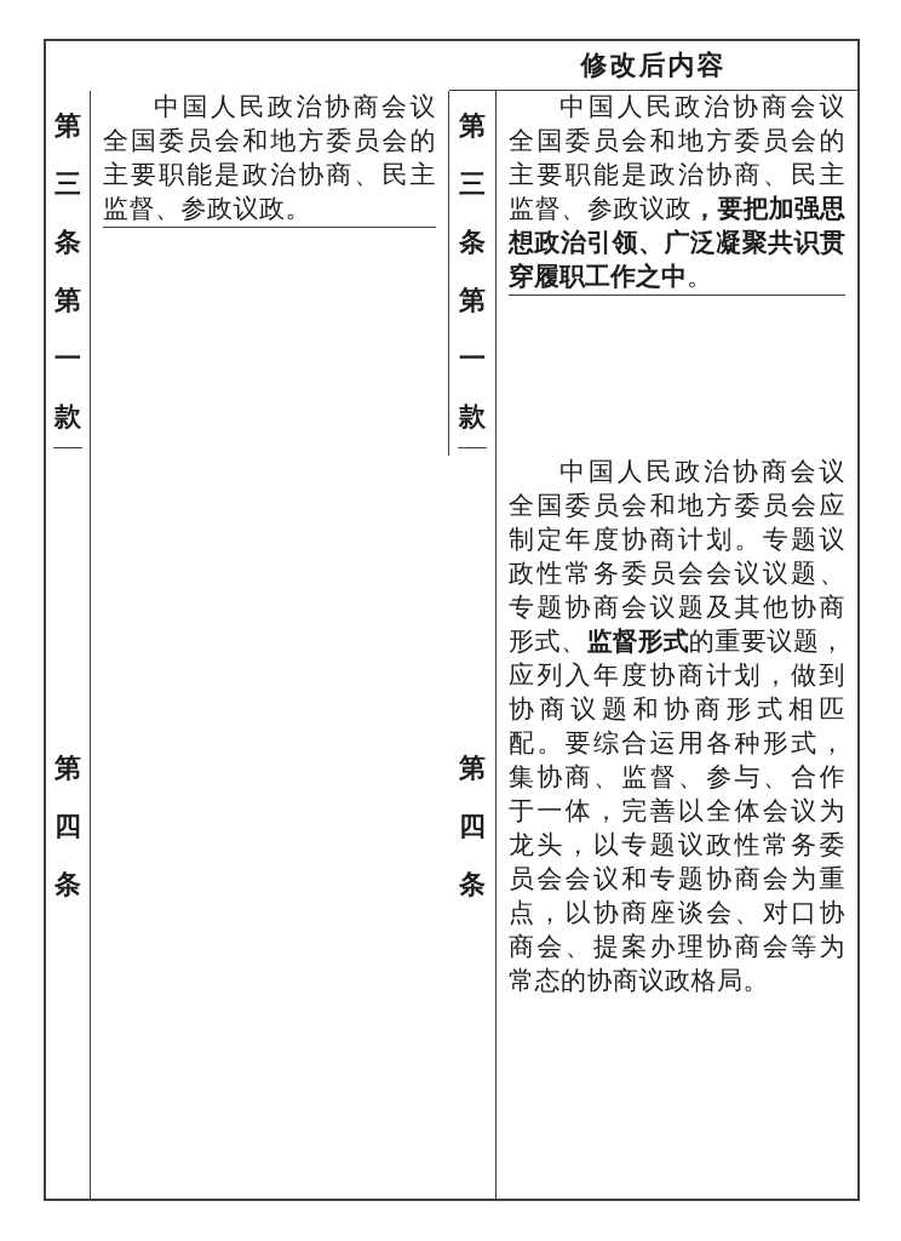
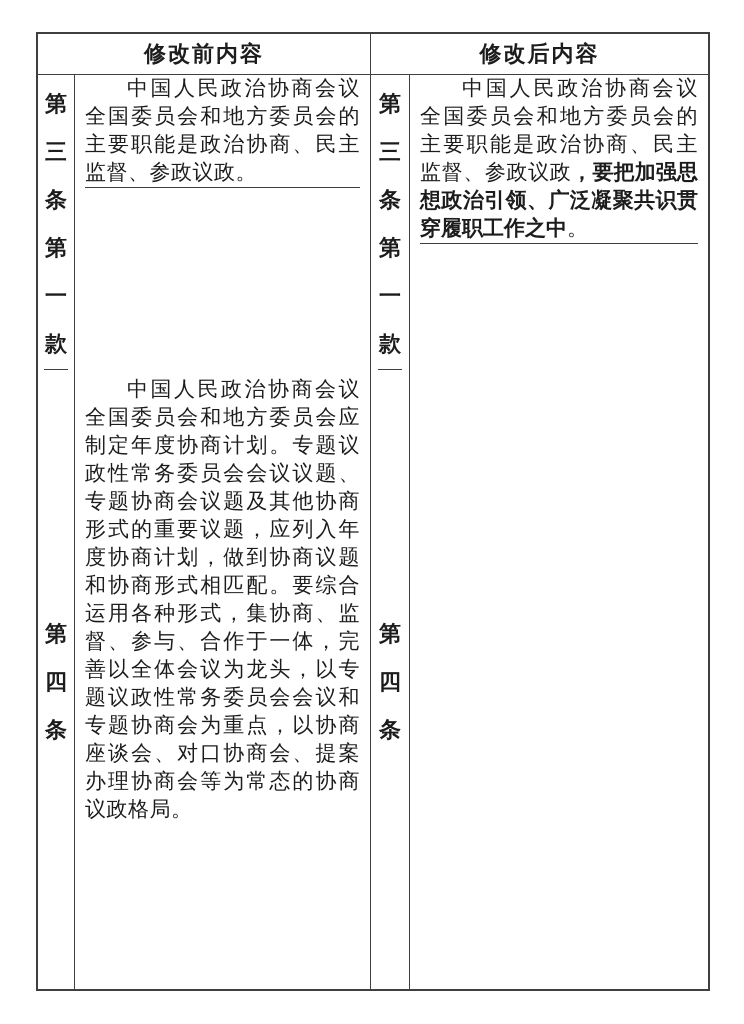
+ 修改前内容
  修改后内容
  第三条第一款
  中国人民政治协商会议全国委员会和地方委员会的主要职能是政治协商、民主监督、参政议政。
  第三条第一款
  中国人民政治协商会议全国委员会和地方委员会的主要职能是政治协商、民主监督、参政议政，要把加强思想政治引领、广泛凝聚共识贯穿履职工作之中。
  第四条
+ 中国人民政治协商会议全国委员会和地方委员会应制定年度协商计划。专题议政性常务委员会会议议题、专题协商会议题及其他协商形式的重要议题，应列入年度协商计划，做到协商议题和协商形式相匹配。要综合运用各种形式，集协商、监督、参与、合作于一体，完善以全体会议为龙头，以专题议政性常务委员会会议和专题协商会为重点，以协商座谈会、对口协商会、提案办理协商会等为常态的协商议政格局。
  第四条
- 中国人民政治协商会议全国委员会和地方委员会应制定年度协商计划。专题议政性常务委员会会议议题、专题协商会议题及其他协商形式、监督形式的重要议题，应列入年度协商计划，做到协商议题和协商形式相匹配。要综合运用各种形式，集协商、监督、参与、合作于一体，完善以全体会议为龙头，以专题议政性常务委员会会议和专题协商会为重点，以协商座谈会、对口协商会、提案办理协商会等为常态的协商议政格局。
